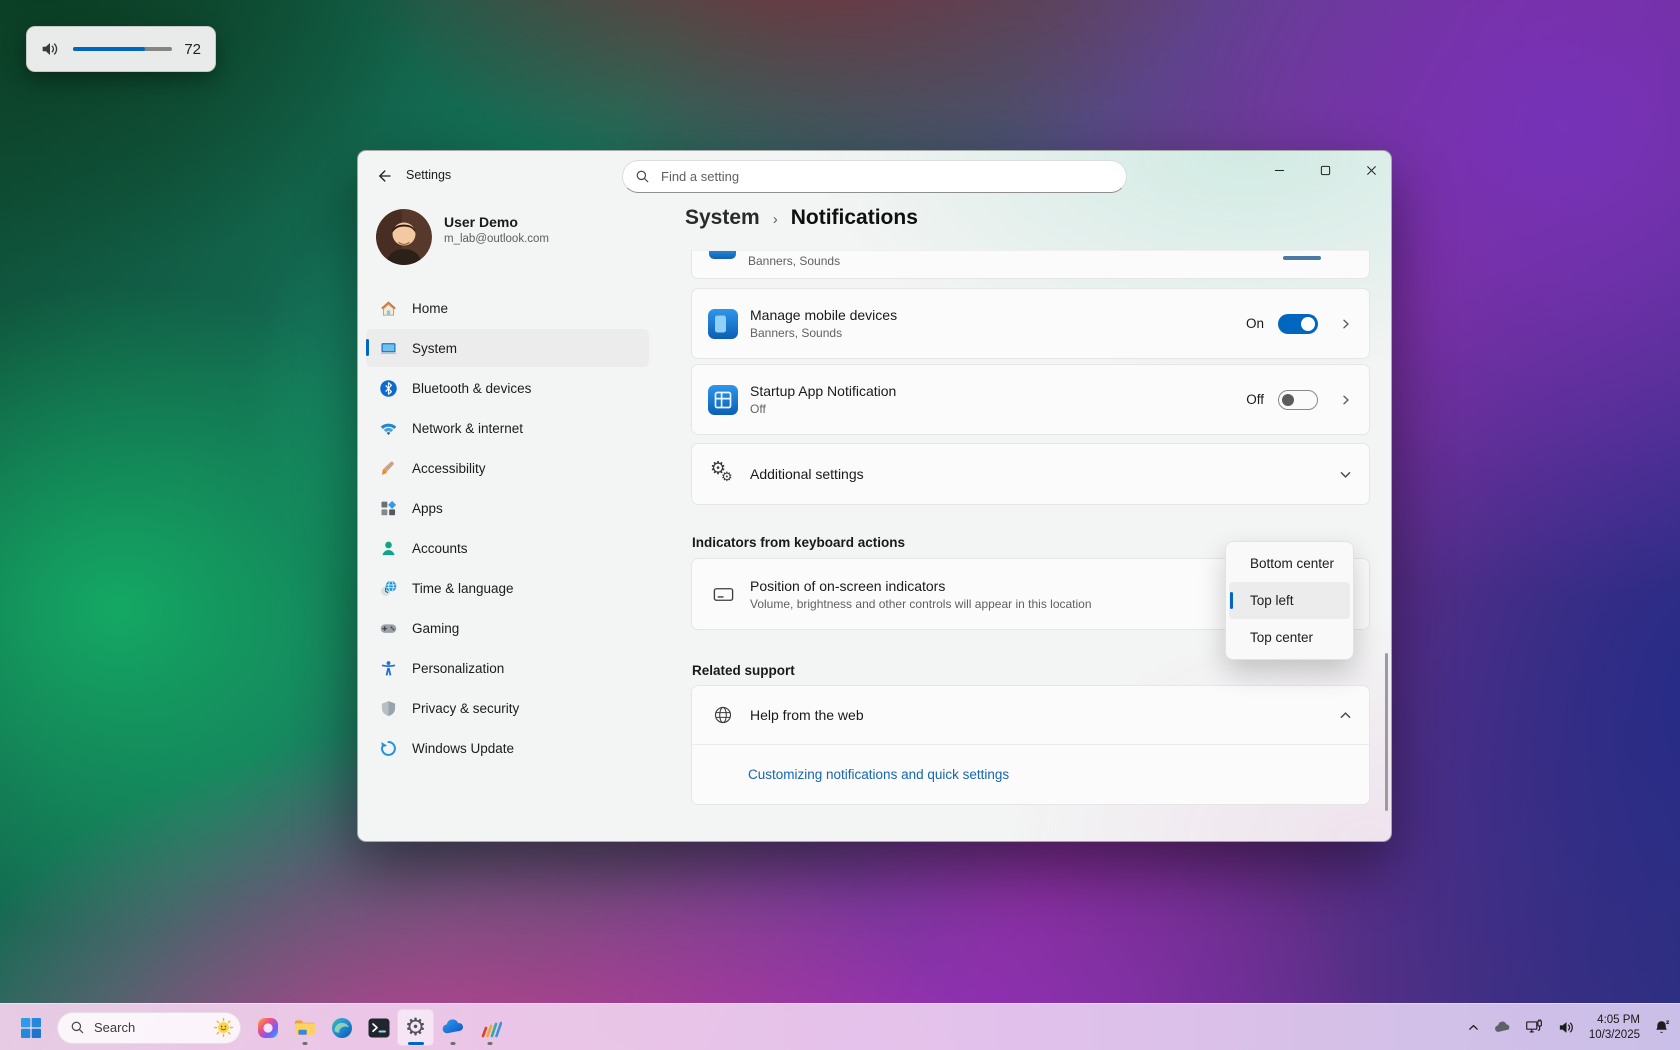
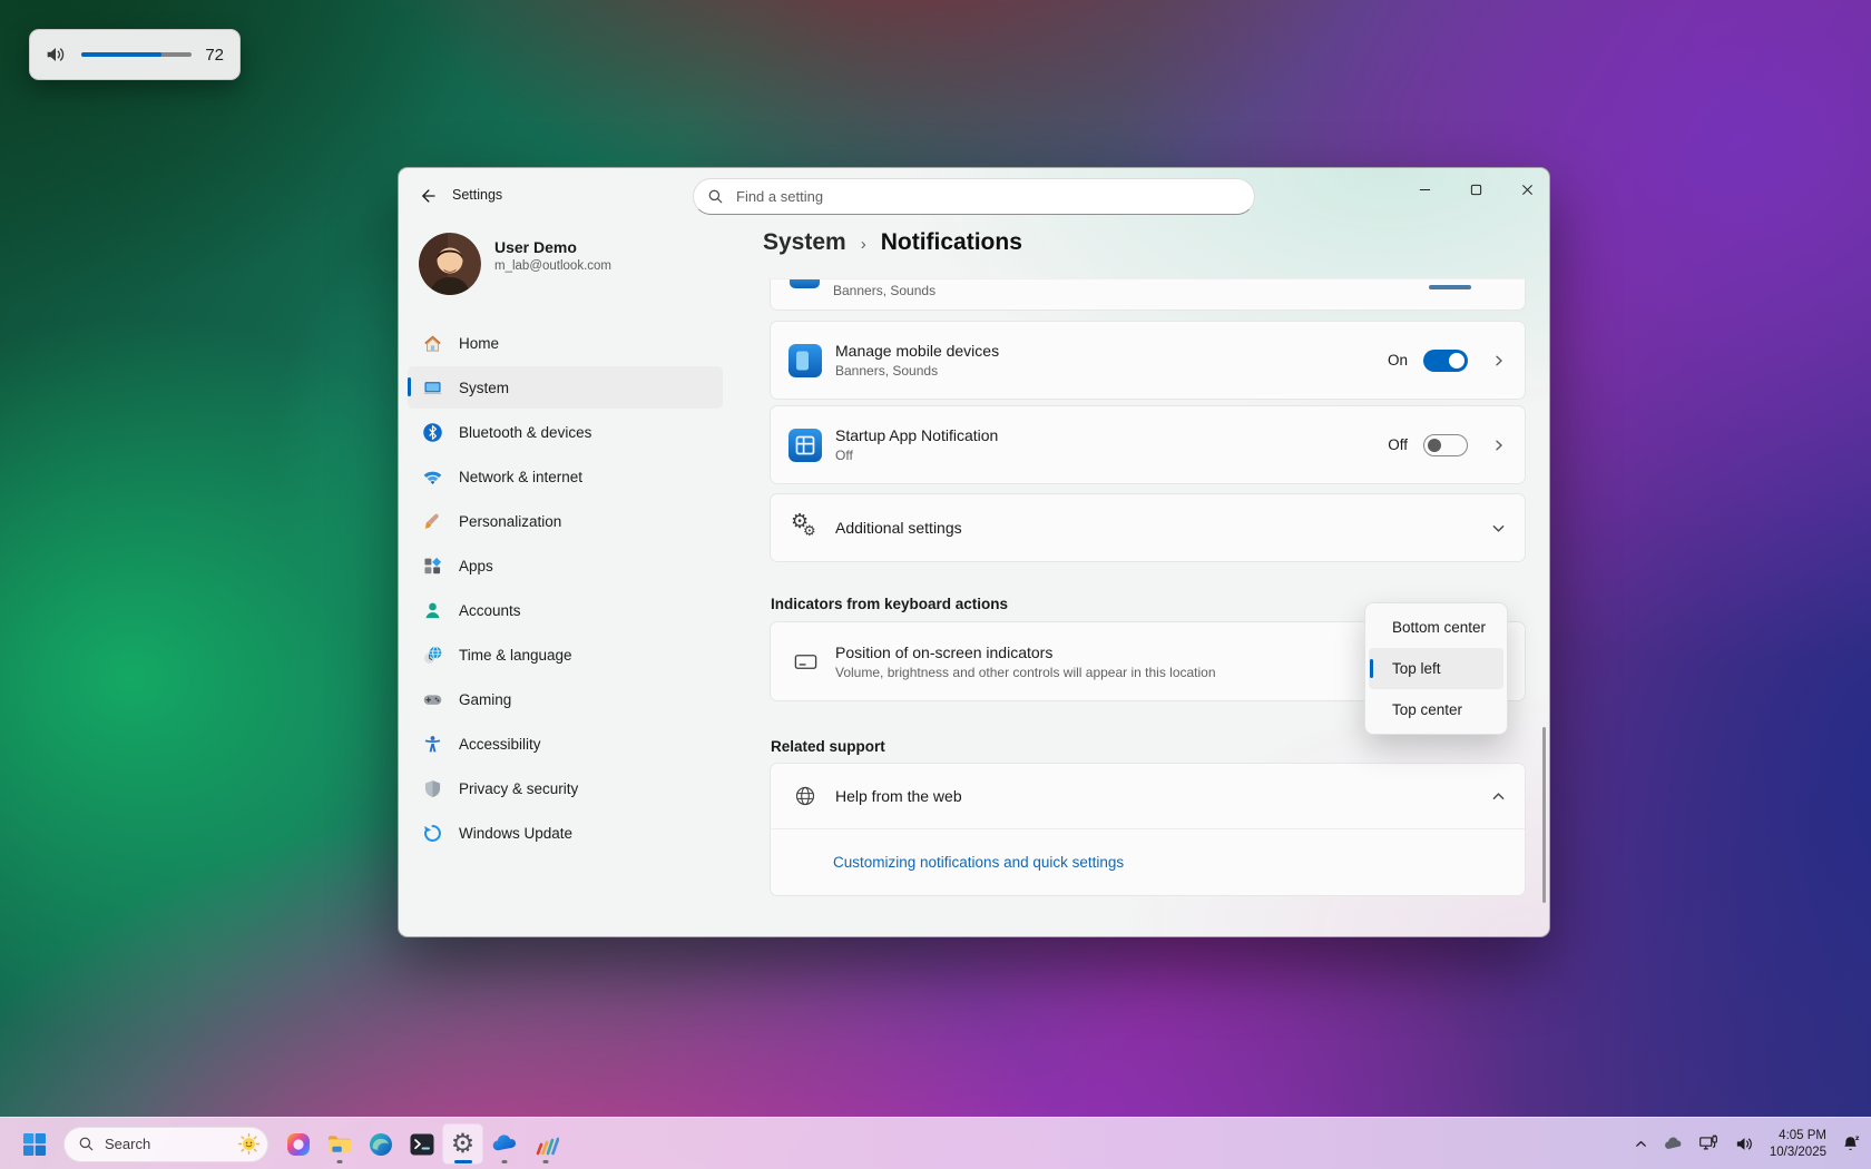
  72
  Settings
  Find a setting
  User Demo
  m_lab@outlook.com
  Home
  System
  Bluetooth & devices
  Network & internet
- Accessibility
+ Personalization
  Apps
  Accounts
  Time & language
  Gaming
- Personalization
+ Accessibility
  Privacy & security
  Windows Update
  System
  ›
  Notifications
  Banners, Sounds
  ⚙
  ⚙
  Additional settings
  Indicators from keyboard actions
  Position of on-screen indicators
  Volume, brightness and other controls will appear in this location
  Related support
  Help from the web
  Customizing notifications and quick settings
  Manage mobile devices
  Banners, Sounds
  On
  Startup App Notification
  Off
  Off
  Bottom center
  Top left
  Top center
  Search
  ⚙
  4:05 PM
  10/3/2025
